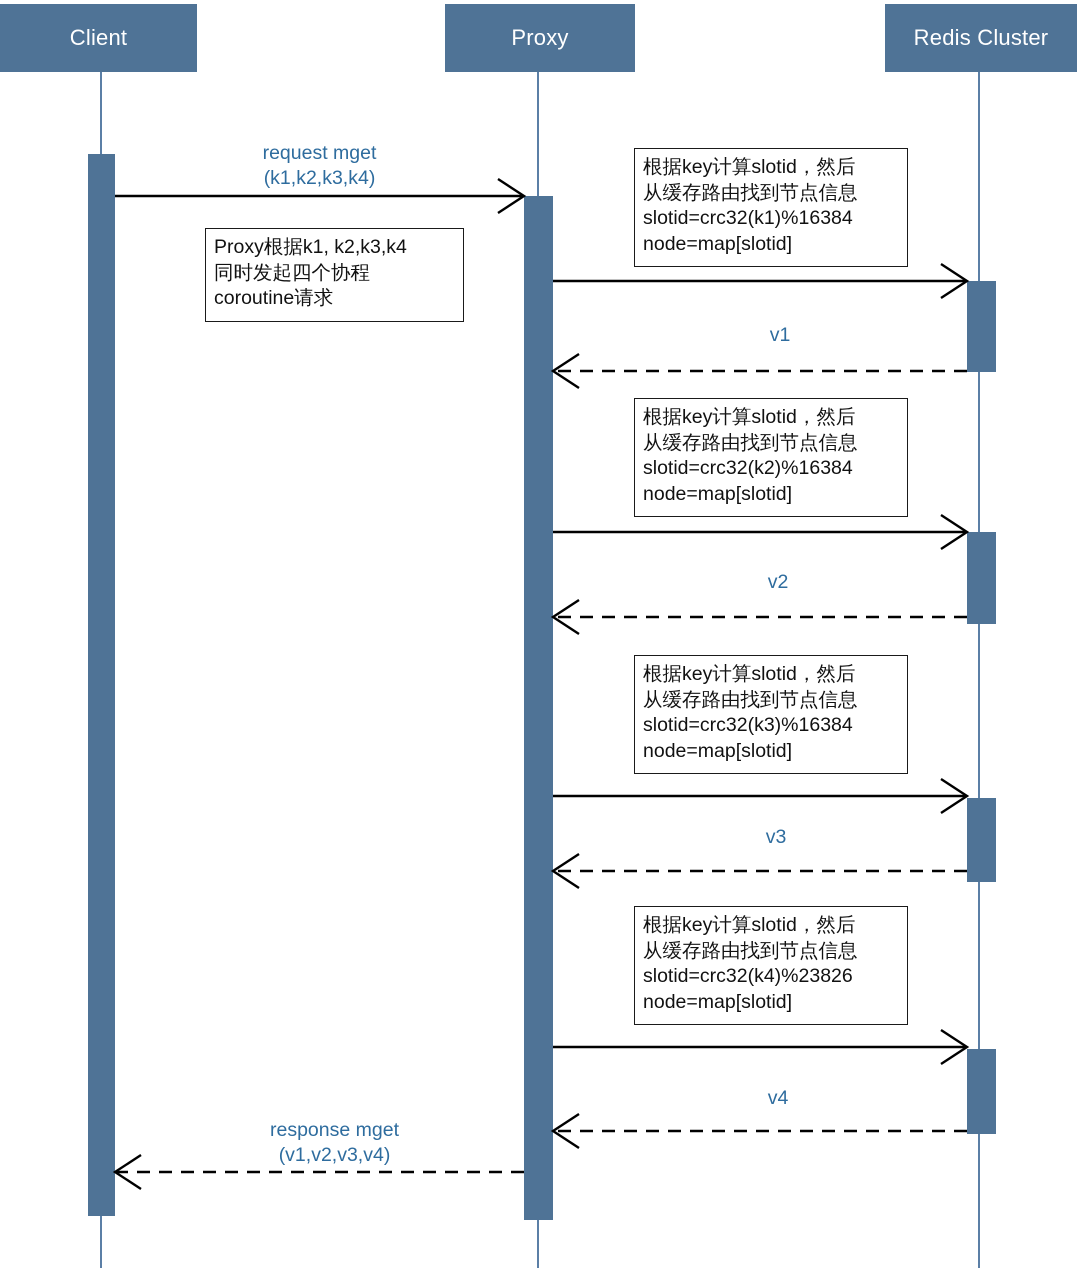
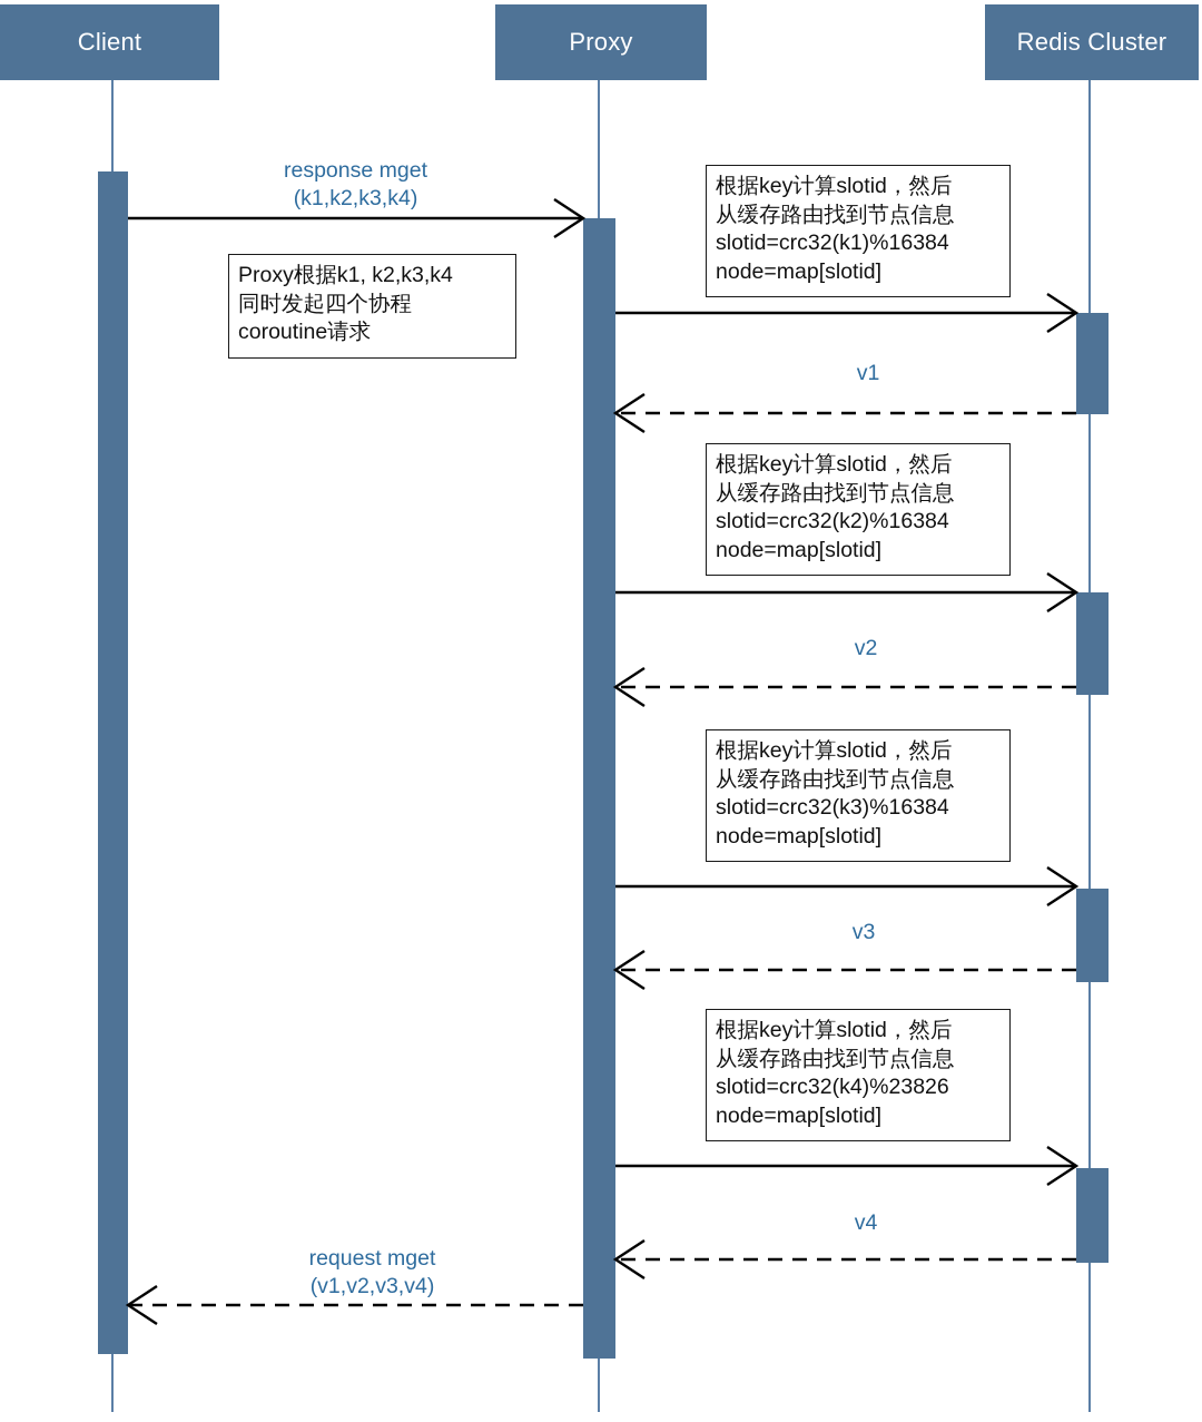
  Client
  Proxy
  Redis Cluster
  Proxy根据k1, k2,k3,k4
  同时发起四个协程
  coroutine请求
  根据key计算slotid，然后
  从缓存路由找到节点信息
  slotid=crc32(k1)%16384
  node=map[slotid]
  根据key计算slotid，然后
  从缓存路由找到节点信息
  slotid=crc32(k2)%16384
  node=map[slotid]
  根据key计算slotid，然后
  从缓存路由找到节点信息
  slotid=crc32(k3)%16384
  node=map[slotid]
  根据key计算slotid，然后
  从缓存路由找到节点信息
  slotid=crc32(k4)%23826
  node=map[slotid]
- request mget
+ response mget
  (k1,k2,k3,k4)
  v1
  v2
  v3
  v4
- response mget
+ request mget
  (v1,v2,v3,v4)
